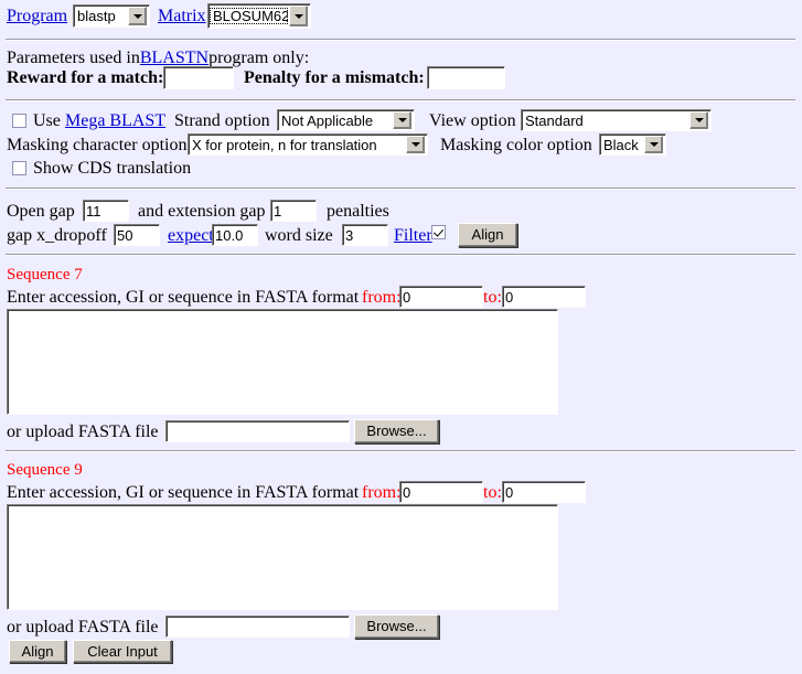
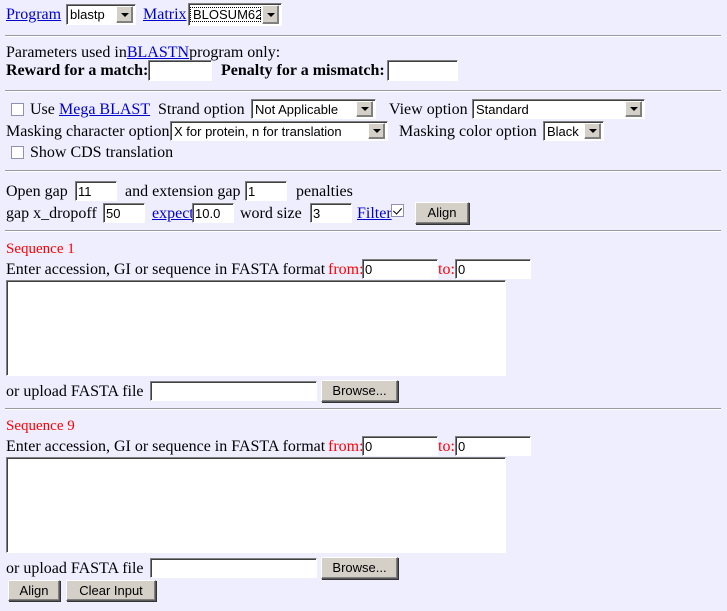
  Program
  blastp
  Matrix
  BLOSUM62
  Parameters used in
  BLASTN
  program only:
  Reward for a match:
  Penalty for a mismatch:
  Use
  Mega BLAST
  Strand option
  Not Applicable
  View option
  Standard
  Masking character option
  X for protein, n for translation
  Masking color option
  Black
  Show CDS translation
  Open gap
  11
  and extension gap
  1
  penalties
  gap x_dropoff
  50
  expec
  10.0
  word size
  3
  Filter
  Align
- Sequence 7
+ Sequence 1
  Enter accession, GI or sequence in FASTA format
  from
  0
  to:
  0
  or upload FASTA file
  Browse...
  Sequence 9
  Enter accession, GI or sequence in FASTA format
  from
  0
  to:
  0
  or upload FASTA file
  Browse...
  Align
  Clear Input
